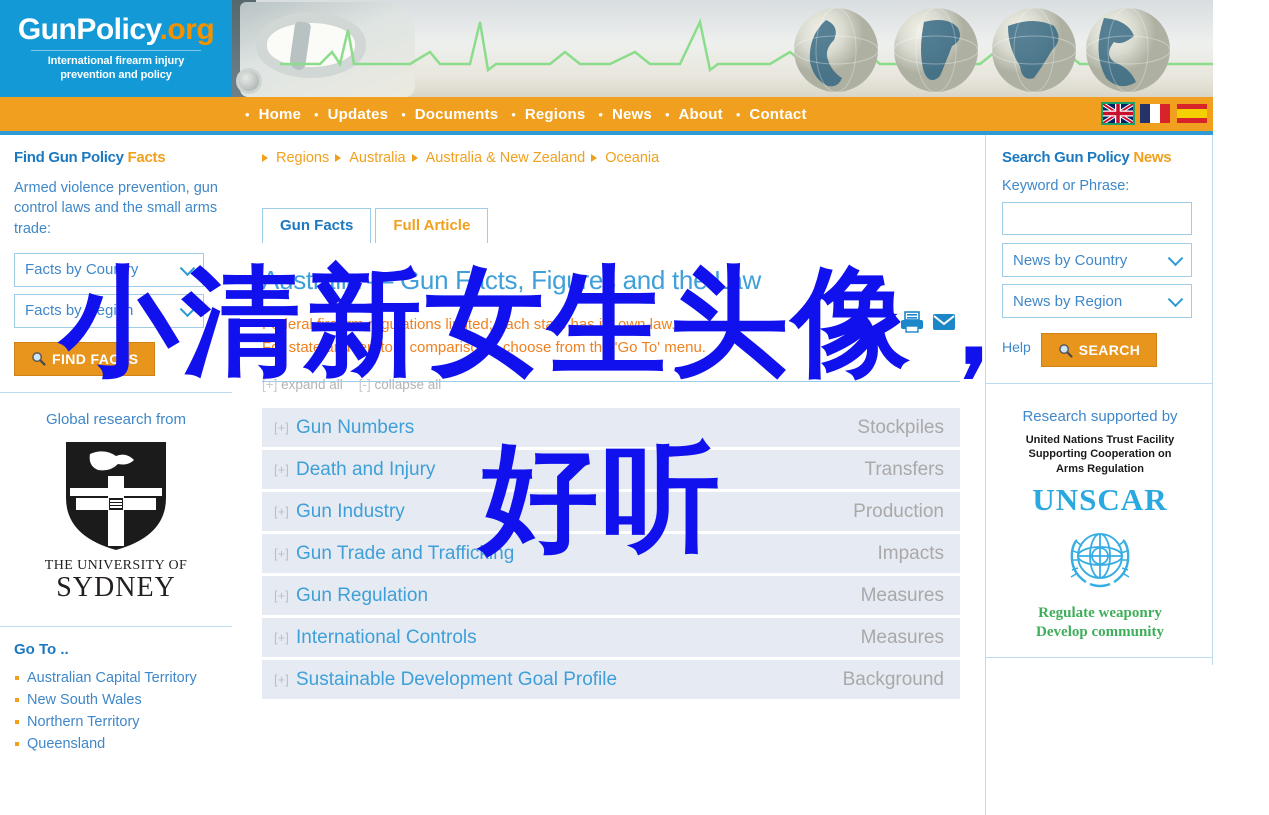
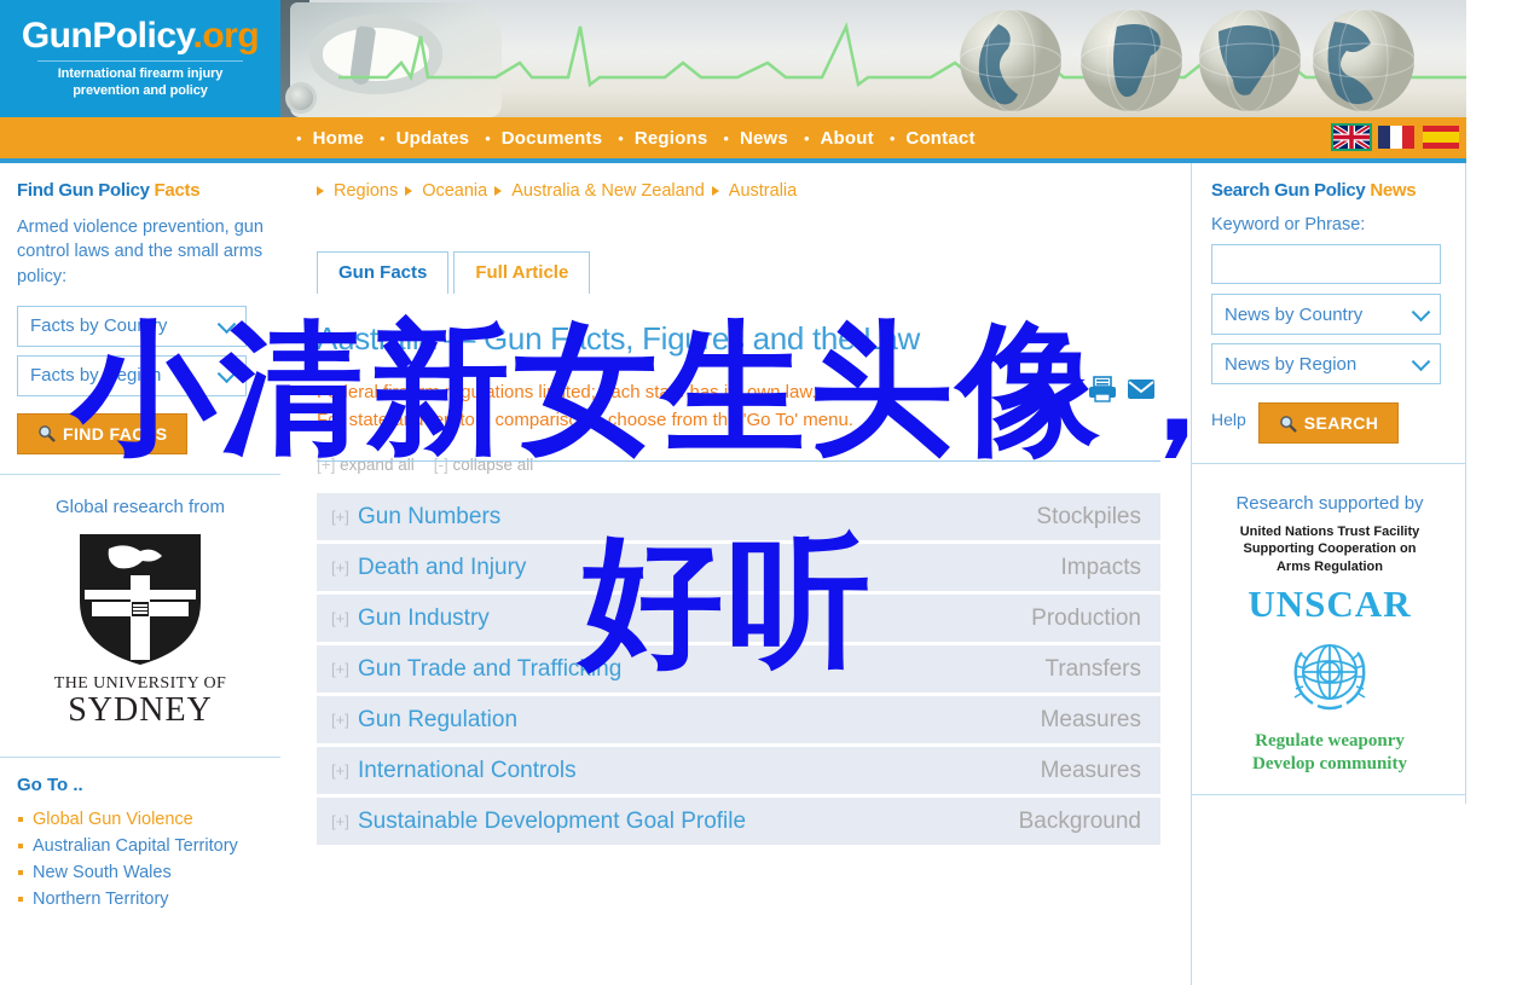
  GunPolicy.org
  International firearm injury
  prevention and policy
  •
  Home
  •
  Updates
  •
  Documents
  •
  Regions
  •
  News
  •
  About
  •
  Contact
  Find Gun Policy Facts
- Armed violence prevention, gun control laws and the small arms trade:
+ Armed violence prevention, gun control laws and the small arms policy:
  Facts by Country
  Facts by Region
  FIND FACTS
  Global research from
  THE UNIVERSITY OF
  SYDNEY
  Go To ..
+ Global Gun Violence
  Australian Capital Territory
  New South Wales
  Northern Territory
- Queensland
  Regions
- Australia
+ Oceania
  Australia & New Zealand
- Oceania
+ Australia
  Gun Facts
  Full Article
  Australia — Gun Facts, Figures and the Law
  Federal firearm regulations limited; each state has its own law.
  For state and territory comparisons, choose from the 'Go To' menu.
  [+] expand all
  [-] collapse all
  [+]
  Gun Numbers
  Stockpiles
  [+]
  Death and Injury
- Transfers
+ Impacts
  [+]
  Gun Industry
  Production
  [+]
  Gun Trade and Trafficking
- Impacts
+ Transfers
  [+]
  Gun Regulation
  Measures
  [+]
  International Controls
  Measures
  [+]
  Sustainable Development Goal Profile
  Background
  Search Gun Policy News
  Keyword or Phrase:
  News by Country
  News by Region
  Help
  SEARCH
  Research supported by
  United Nations Trust Facility
  Supporting Cooperation on
  Arms Regulation
  UNSCAR
  Regulate weaponry
  Develop community
  小清新女生头像，
  好听
